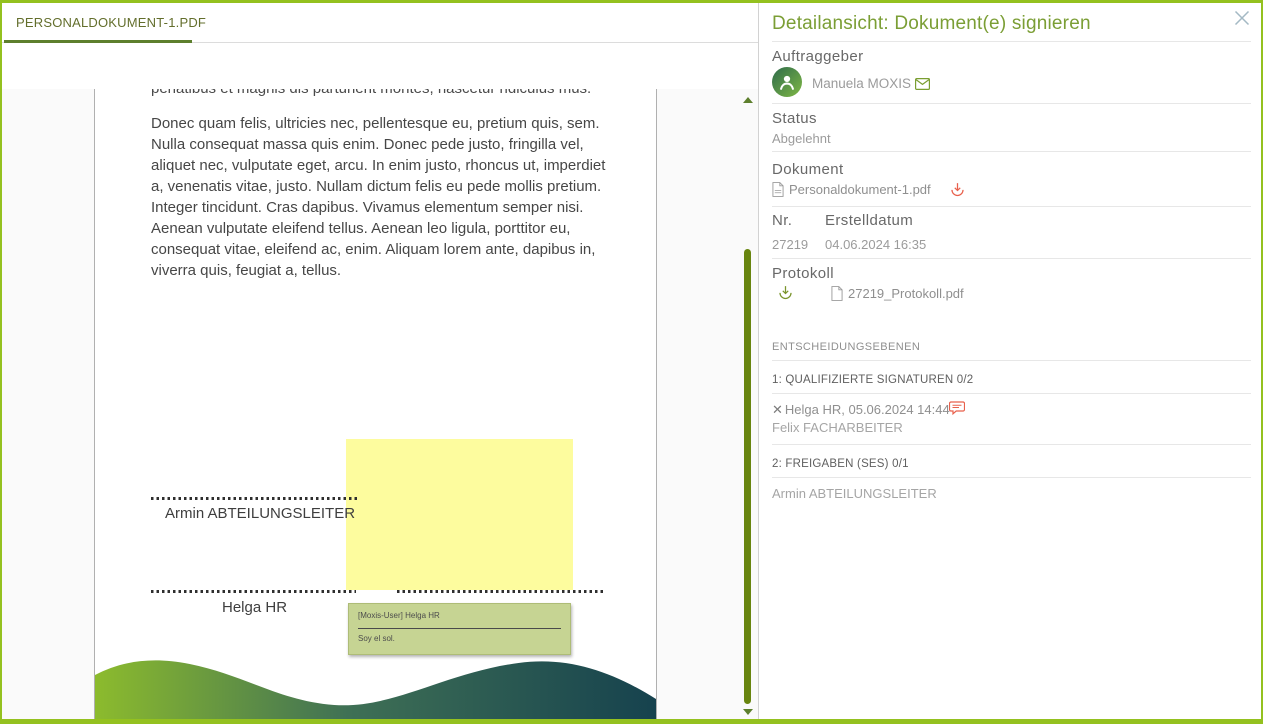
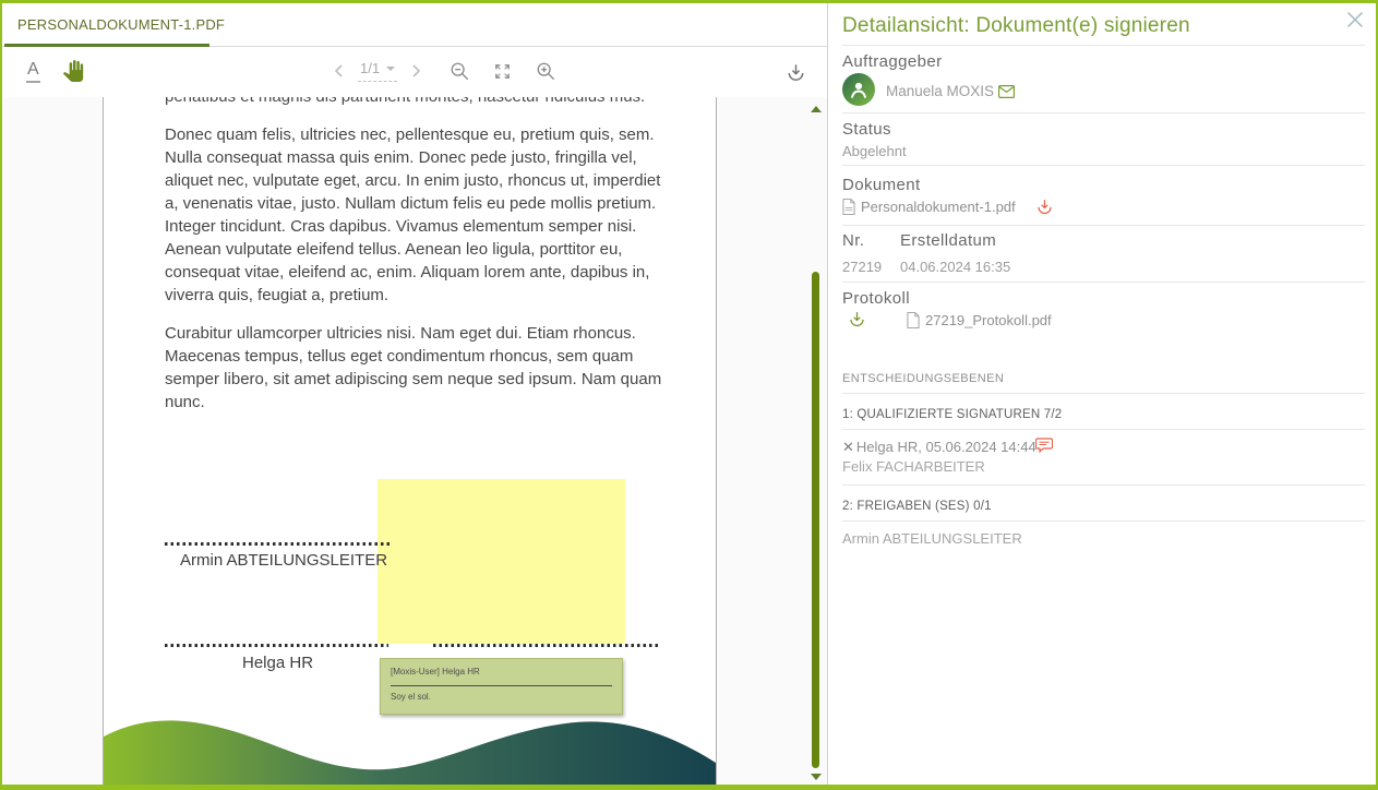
  PERSONALDOKUMENT-1.PDF
+ A
+ 1/1
  penatibus et magnis dis parturient montes, nascetur ridiculus mus.
- Donec quam felis, ultricies nec, pellentesque eu, pretium quis, sem. Nulla consequat massa quis enim. Donec pede justo, fringilla vel, aliquet nec, vulputate eget, arcu. In enim justo, rhoncus ut, imperdiet a, venenatis vitae, justo. Nullam dictum felis eu pede mollis pretium. Integer tincidunt. Cras dapibus. Vivamus elementum semper nisi. Aenean vulputate eleifend tellus. Aenean leo ligula, porttitor eu, consequat vitae, eleifend ac, enim. Aliquam lorem ante, dapibus in, viverra quis, feugiat a, tellus.
+ Donec quam felis, ultricies nec, pellentesque eu, pretium quis, sem. Nulla consequat massa quis enim. Donec pede justo, fringilla vel, aliquet nec, vulputate eget, arcu. In enim justo, rhoncus ut, imperdiet a, venenatis vitae, justo. Nullam dictum felis eu pede mollis pretium. Integer tincidunt. Cras dapibus. Vivamus elementum semper nisi. Aenean vulputate eleifend tellus. Aenean leo ligula, porttitor eu, consequat vitae, eleifend ac, enim. Aliquam lorem ante, dapibus in, viverra quis, feugiat a, pretium.
+ Curabitur ullamcorper ultricies nisi. Nam eget dui. Etiam rhoncus. Maecenas tempus, tellus eget condimentum rhoncus, sem quam semper libero, sit amet adipiscing sem neque sed ipsum. Nam quam nunc.
  Armin ABTEILUNGSLEITER
  Helga HR
  [Moxis-User] Helga HR
  Soy el sol.
  Detailansicht: Dokument(e) signieren
  Auftraggeber
  Manuela MOXIS
  Status
  Abgelehnt
  Dokument
  Personaldokument-1.pdf
  Nr.
  Erstelldatum
  27219
  04.06.2024 16:35
  Protokoll
  27219_Protokoll.pdf
  ENTSCHEIDUNGSEBENEN
- 1: QUALIFIZIERTE SIGNATUREN 0/2
+ 1: QUALIFIZIERTE SIGNATUREN 7/2
  ✕ Helga HR, 05.06.2024 14:44
  Felix FACHARBEITER
  2: FREIGABEN (SES) 0/1
  Armin ABTEILUNGSLEITER
